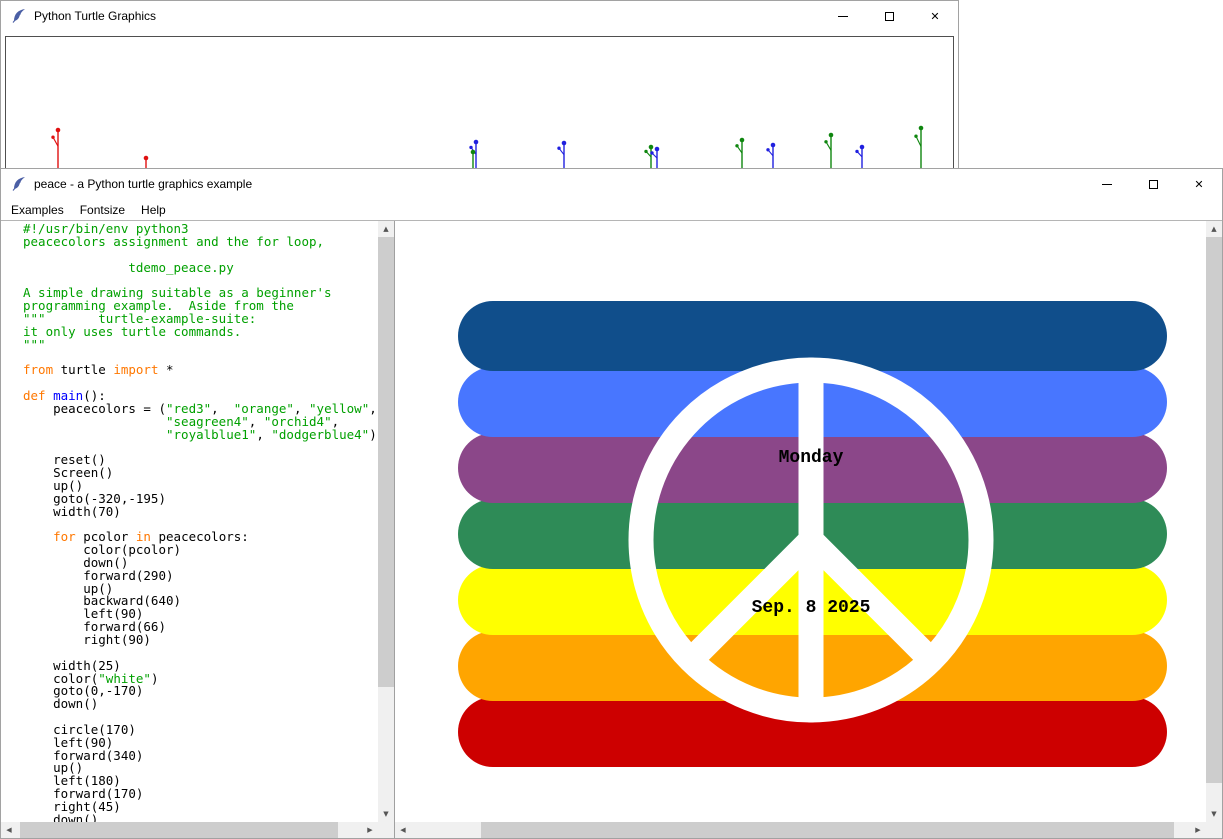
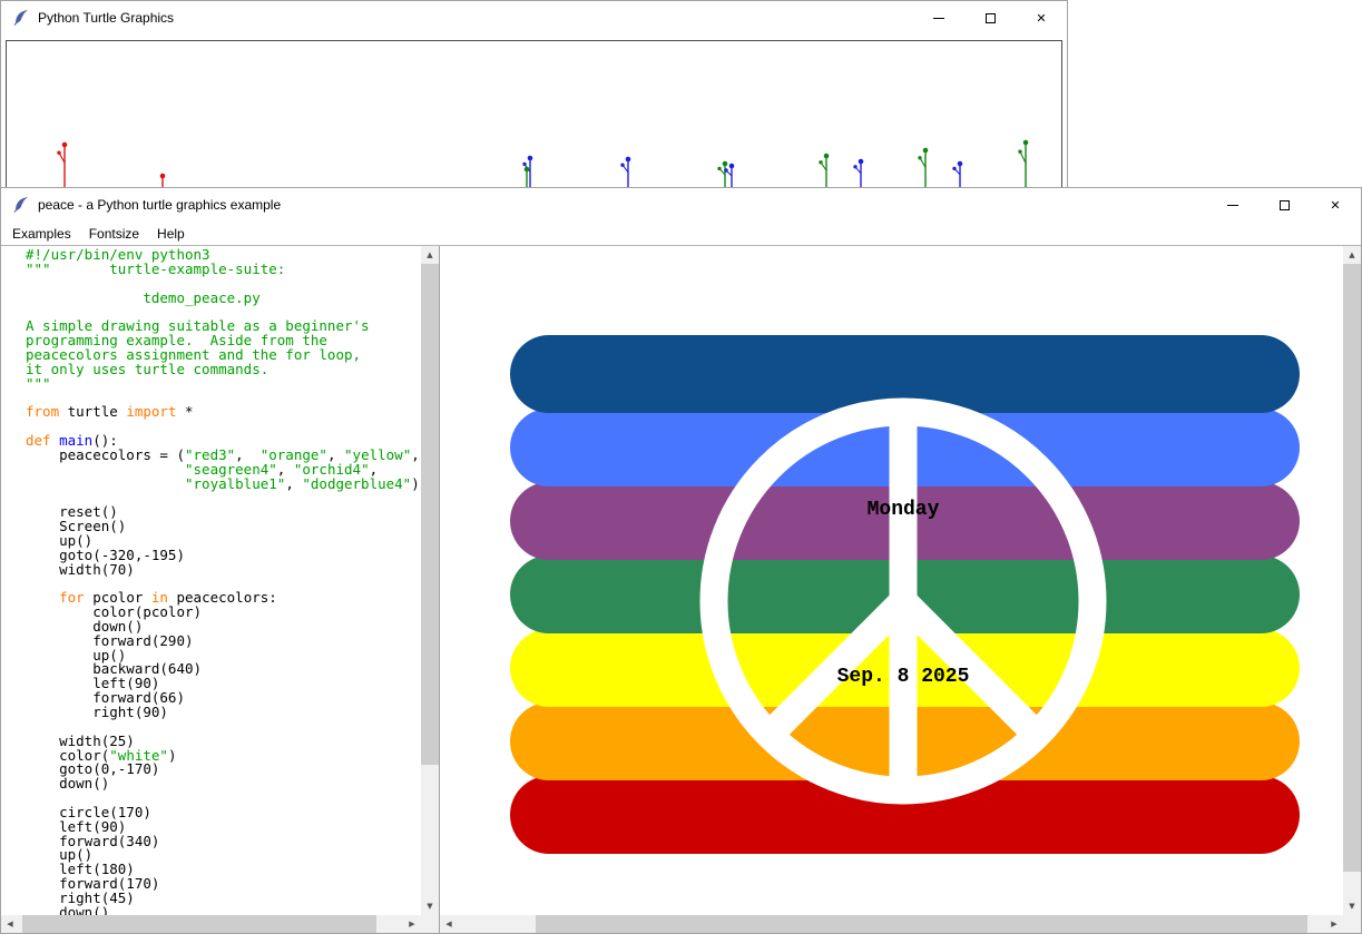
  Python Turtle Graphics
  ✕
  peace - a Python turtle graphics example
  ✕
  Examples
  Fontsize
  Help
  #!/usr/bin/env python3
- peacecolors assignment and the for loop,
+ """ turtle-example-suite:
  tdemo_peace.py
  A simple drawing suitable as a beginner's
  programming example. Aside from the
- """ turtle-example-suite:
+ peacecolors assignment and the for loop,
  it only uses turtle commands.
  """
  from turtle import *
  def main():
  peacecolors = ("red3", "orange", "yellow",
  "seagreen4", "orchid4",
  "royalblue1", "dodgerblue4")
  reset()
  Screen()
  up()
  goto(-320,-195)
  width(70)
  for pcolor in peacecolors:
  color(pcolor)
  down()
  forward(290)
  up()
  backward(640)
  left(90)
  forward(66)
  right(90)
  width(25)
  color("white")
  goto(0,-170)
  down()
  circle(170)
  left(90)
  forward(340)
  up()
  left(180)
  forward(170)
  right(45)
  down()
  ▲
  ▼
  ◀
  ▶
  Monday
  Sep. 8 2025
  ▲
  ▼
  ◀
  ▶
